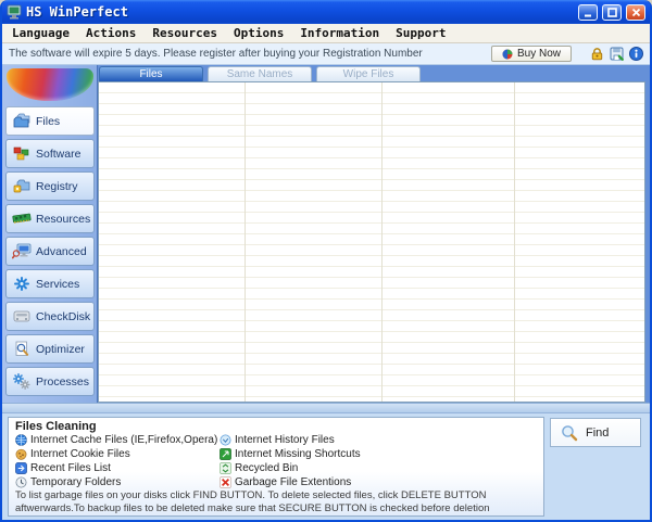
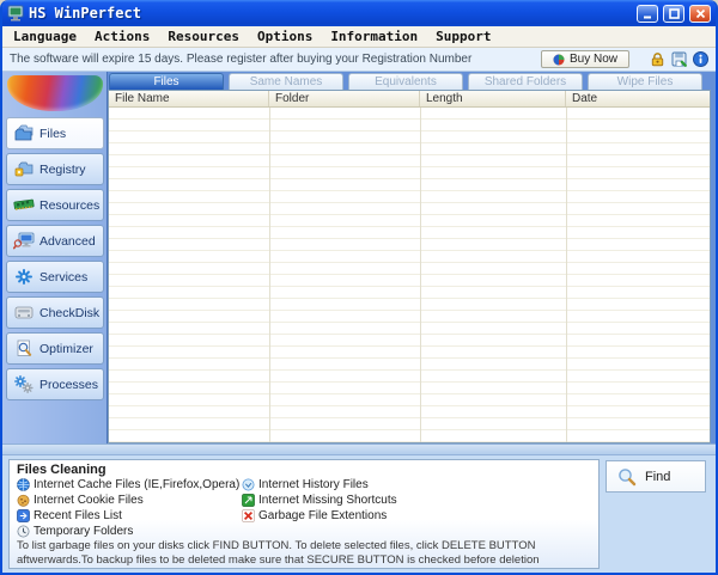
  HS WinPerfect
  Language
  Actions
  Resources
  Options
  Information
  Support
- The software will expire 5 days. Please register after buying your Registration Number
+ The software will expire 15 days. Please register after buying your Registration Number
  Buy Now
  Files
- Software
  Registry
  Resources
  Advanced
  Services
  CheckDisk
  Optimizer
  Processes
  Files
  Same Names
+ Equivalents
+ Shared Folders
  Wipe Files
+ File Name
+ Folder
+ Length
+ Date
  Files Cleaning
  Internet Cache Files (IE,Firefox,Opera)
  Internet Cookie Files
  Recent Files List
  Temporary Folders
  Internet History Files
  Internet Missing Shortcuts
- Recycled Bin
  Garbage File Extentions
  To list garbage files on your disks click FIND BUTTON. To delete selected files, click DELETE BUTTON aftwerwards.To backup files to be deleted make sure that SECURE BUTTON is checked before deletion
  Find
